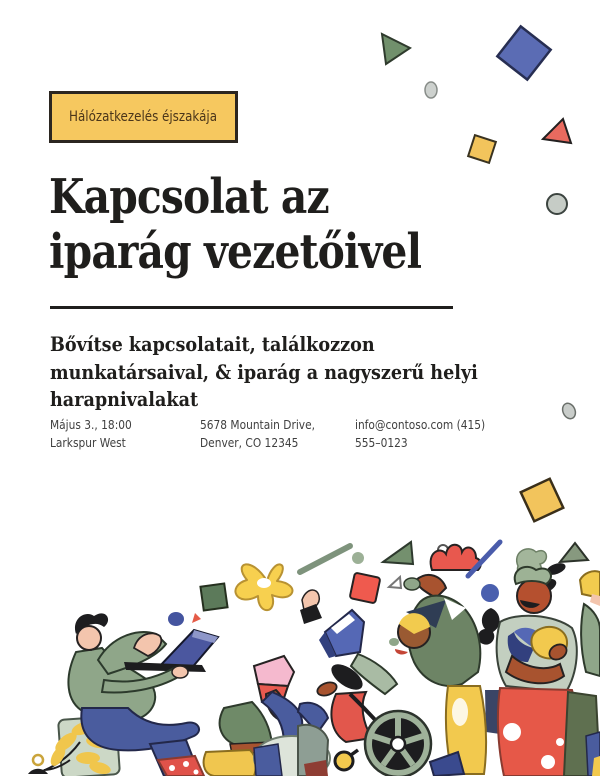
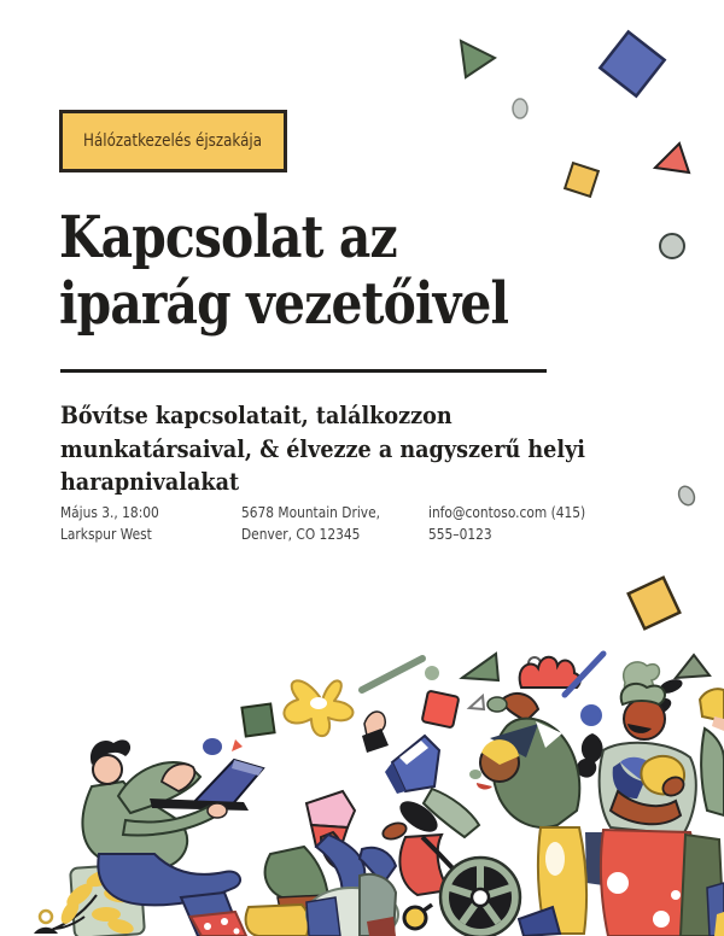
  Hálózatkezelés éjszakája
  Kapcsolat az
  iparág vezetőivel
  Bővítse kapcsolatait, találkozzon
- munkatársaival, & iparág a nagyszerű helyi
+ munkatársaival, & élvezze a nagyszerű helyi
  harapnivalakat
  Május 3., 18:00
  Larkspur West
  5678 Mountain Drive,
  Denver, CO 12345
  info@contoso.com (415)
  555–0123
